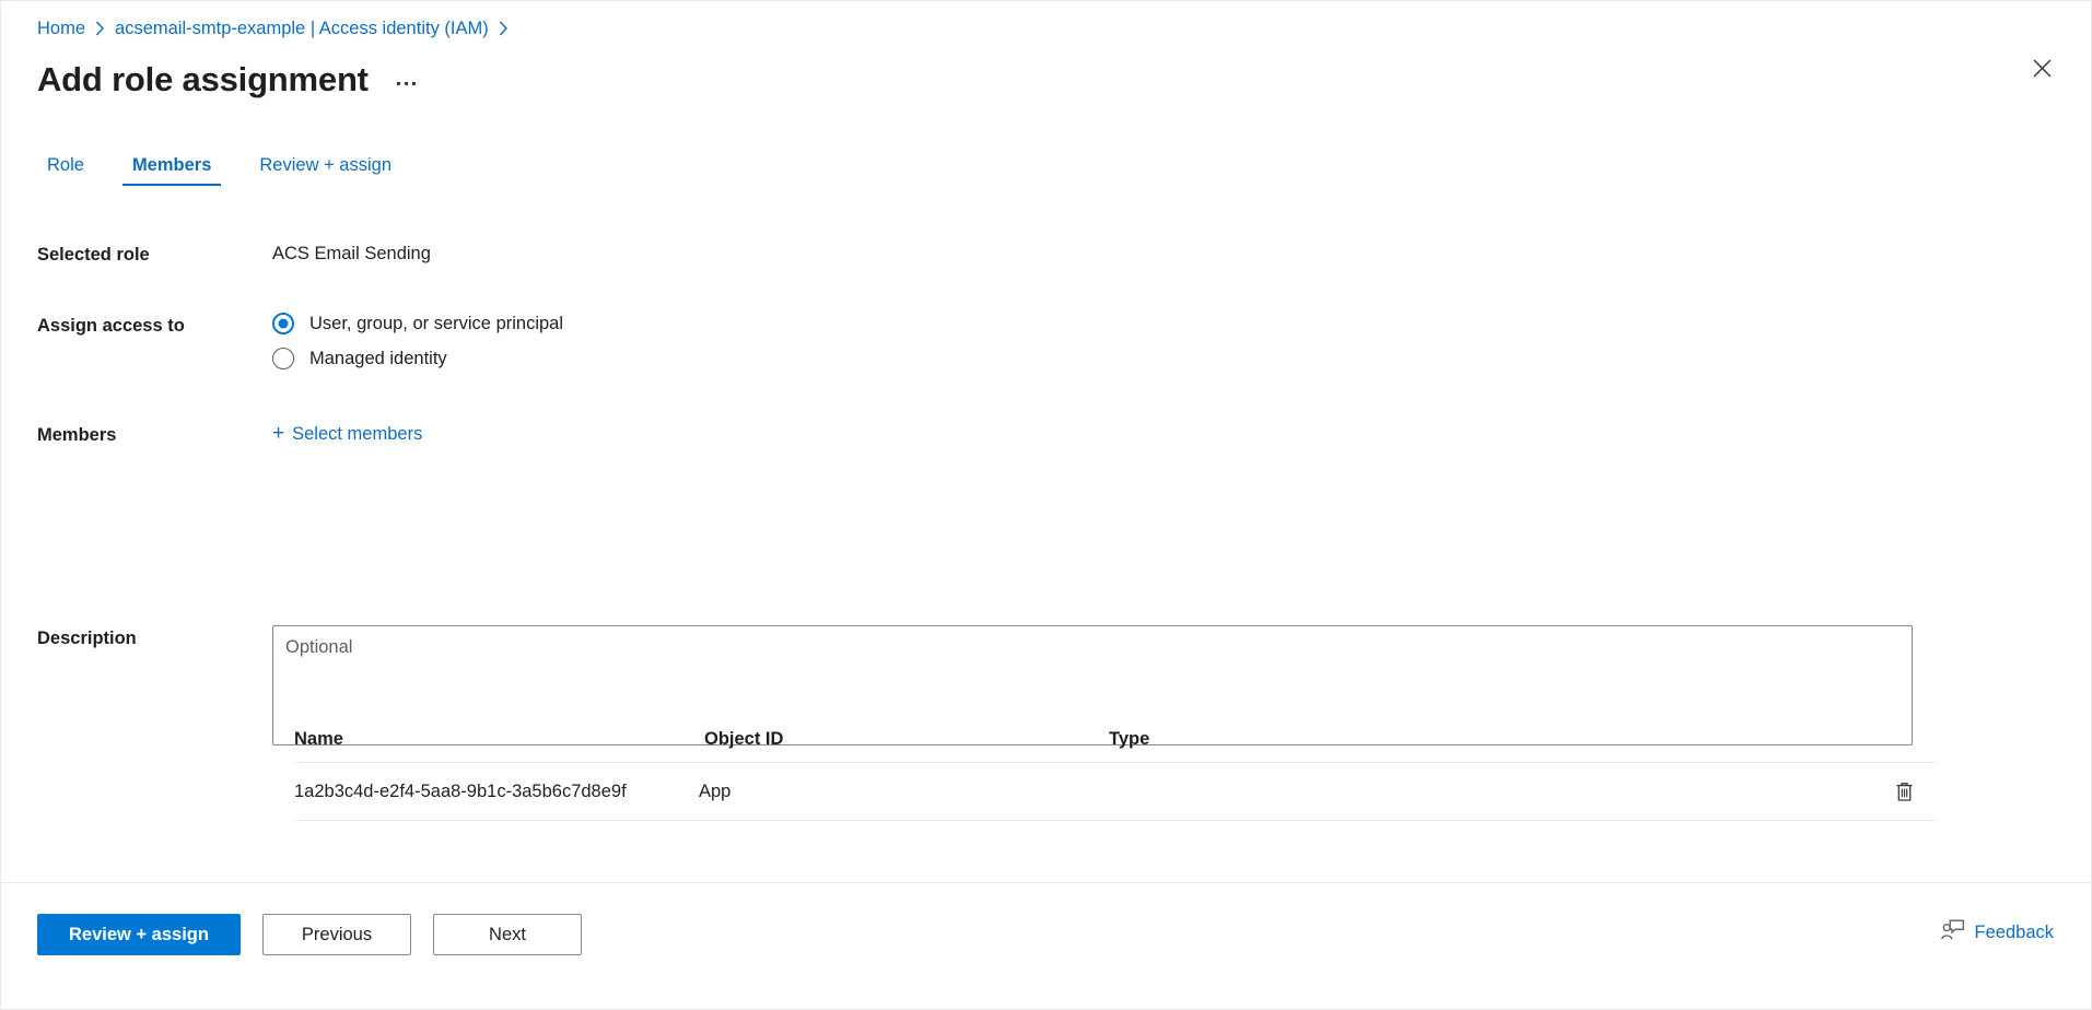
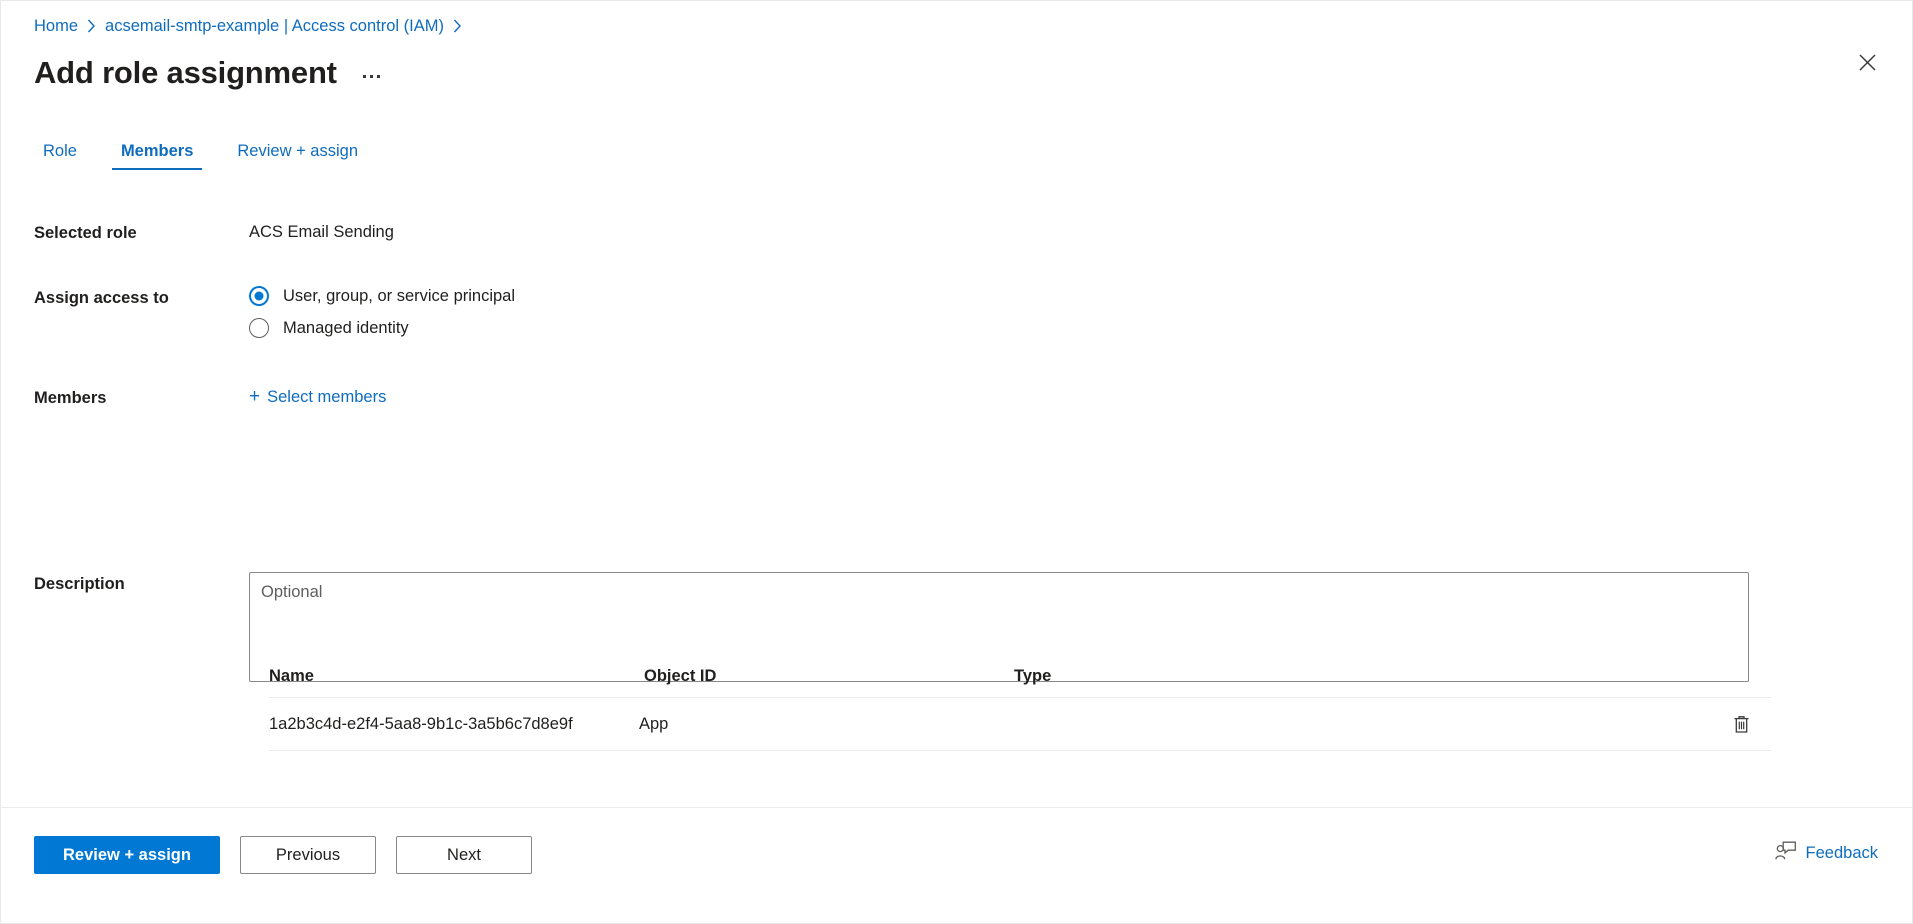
  Home
- acsemail-smtp-example | Access identity (IAM)
+ acsemail-smtp-example | Access control (IAM)
  Add role assignment
  Role
  Members
  Review + assign
  Selected role
  ACS Email Sending
  Assign access to
  User, group, or service principal
  Managed identity
  Members
  +
  Select members
  Name
  Object ID
  Type
  1a2b3c4d-e2f4-5aa8-9b1c-3a5b6c7d8e9f
  App
  Description
  Optional
  Review + assign
  Previous
  Next
  Feedback
